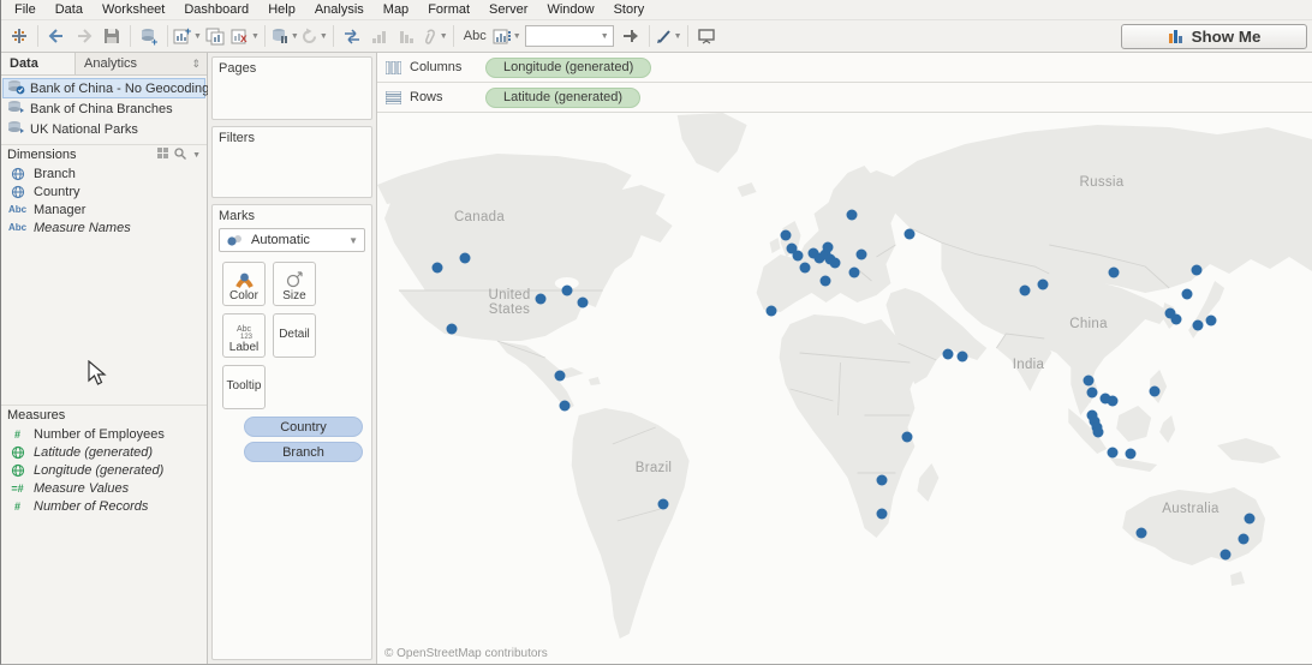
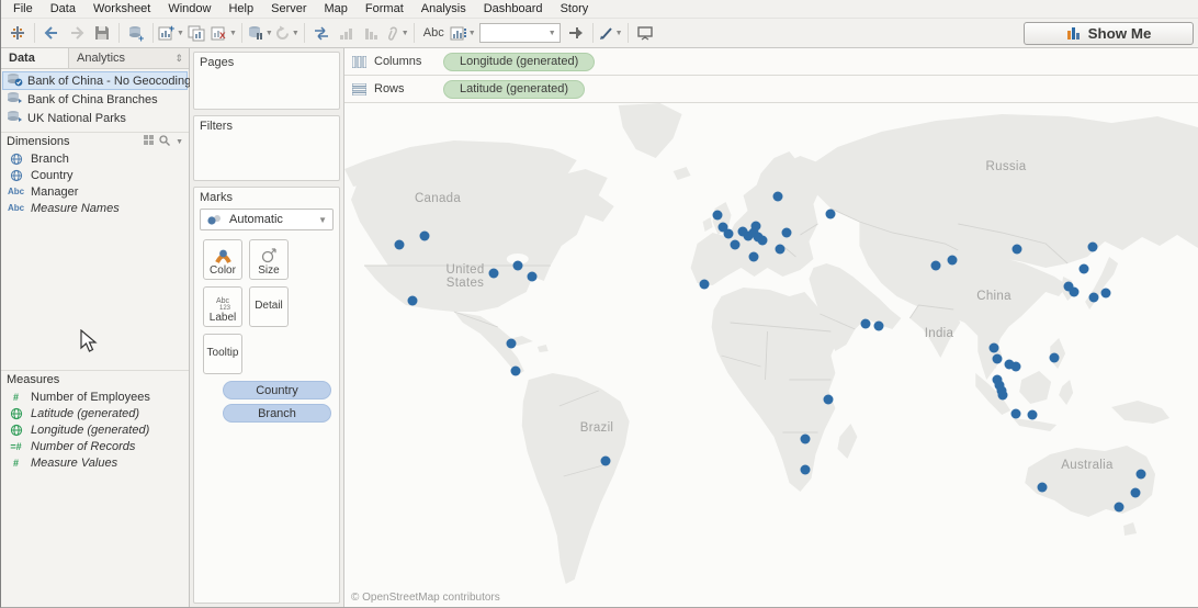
  File
  Data
  Worksheet
- Dashboard
+ Window
  Help
- Analysis
+ Server
  Map
  Format
- Server
+ Analysis
- Window
+ Dashboard
  Story
  +
  +
  x
  Abc
  Show Me
  Data
  Analytics
  ⇕
  Bank of China - No Geocoding
  Bank of China Branches
  UK National Parks
  Dimensions
  Branch
  Country
  Abc
  Manager
  Abc
  Measure Names
  Measures
  #
  Number of Employees
  Latitude (generated)
  Longitude (generated)
  =#
- Measure Values
+ Number of Records
  #
- Number of Records
+ Measure Values
  Pages
  Filters
  Marks
  Automatic
  ▼
  Color
  Size
  Label
  Detail
  Tooltip
  Country
  Branch
  Columns
  Longitude (generated)
  Rows
  Latitude (generated)
  Canada
  United
  States
  Russia
  China
  India
  Brazil
  Australia
  © OpenStreetMap contributors
